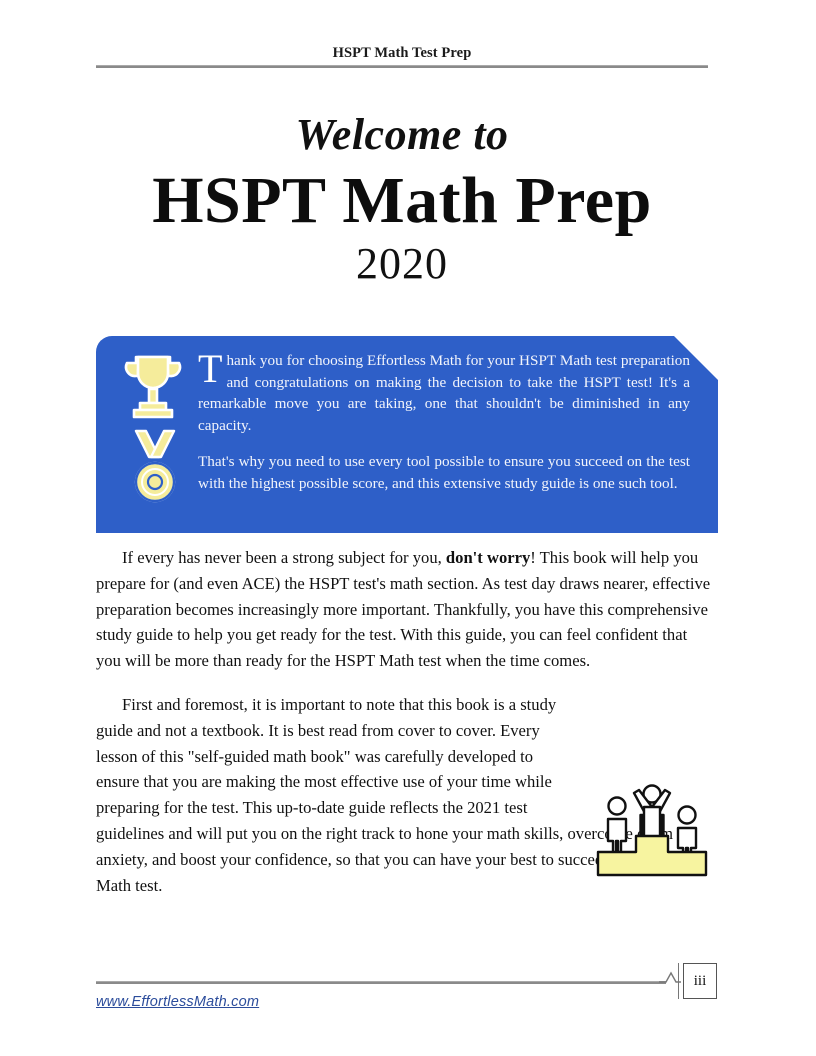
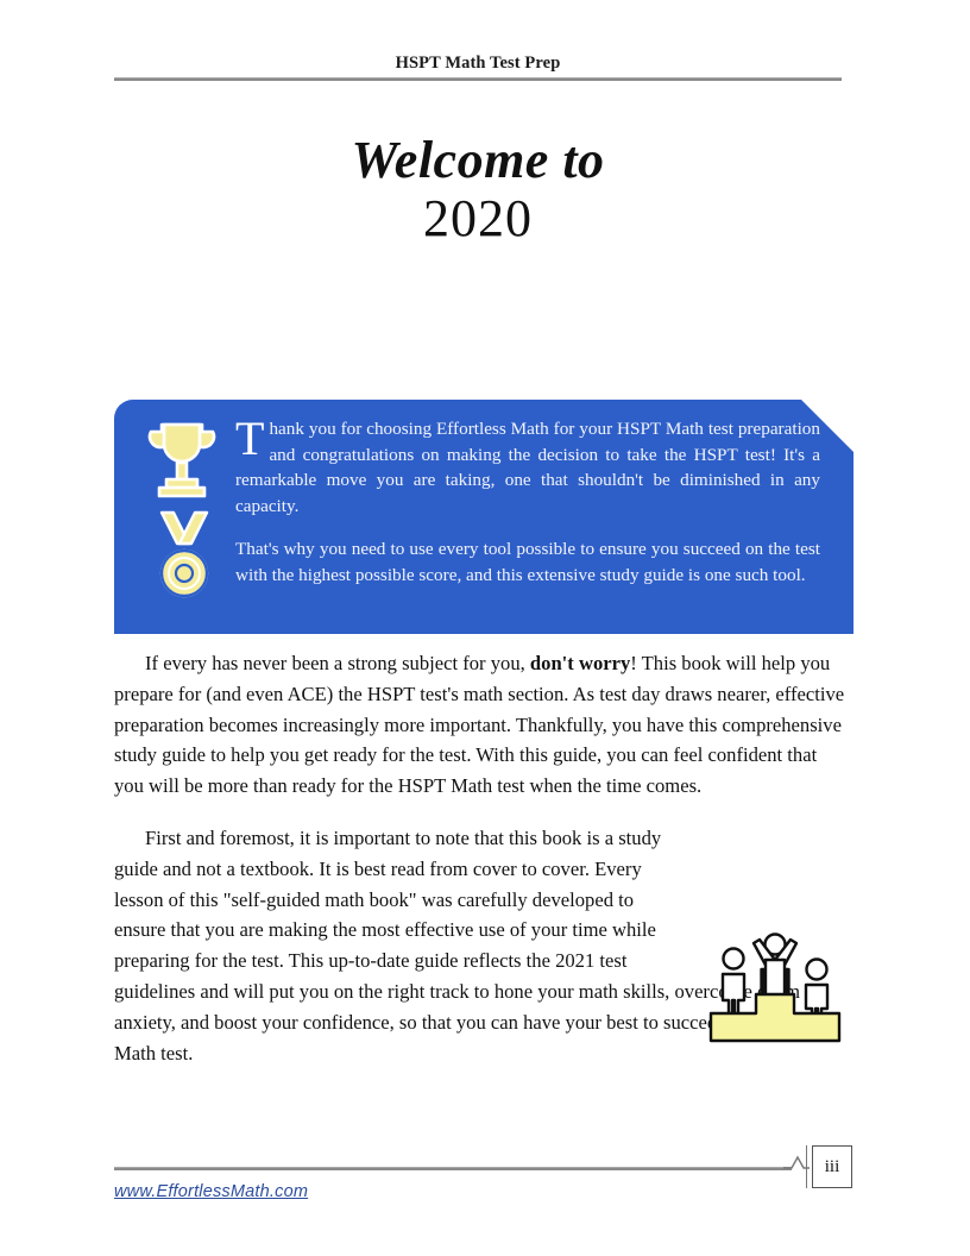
  HSPT Math Test Prep
  Welcome to
- HSPT Math Prep
  2020
  T
  hank you for choosing Effortless Math for your HSPT Math test preparation and congratulations on making the decision to take the HSPT test! It's a remarkable move you are taking, one that shouldn't be diminished in any capacity.
  That's why you need to use every tool possible to ensure you succeed on the test with the highest possible score, and this extensive study guide is one such tool.
  If every has never been a strong subject for you, don't worry! This book will help you prepare for (and even ACE) the HSPT test's math section. As test day draws nearer, effective preparation becomes increasingly more important. Thankfully, you have this comprehensive study guide to help you get ready for the test. With this guide, you can feel confident that you will be more than ready for the HSPT Math test when the time comes.
  First and foremost, it is important to note that this book is a study guide and not a textbook. It is best read from cover to cover. Every lesson of this "self-guided math book" was carefully developed to ensure that you are making the most effective use of your time while preparing for the test. This up-to-date guide reflects the 2021 test guidelines and will put you on the right track to hone your math skills, overcem anxiety, and boost your confidence, so that you can have your best to succe Math test.
  iii
  www.EffortlessMath.com
